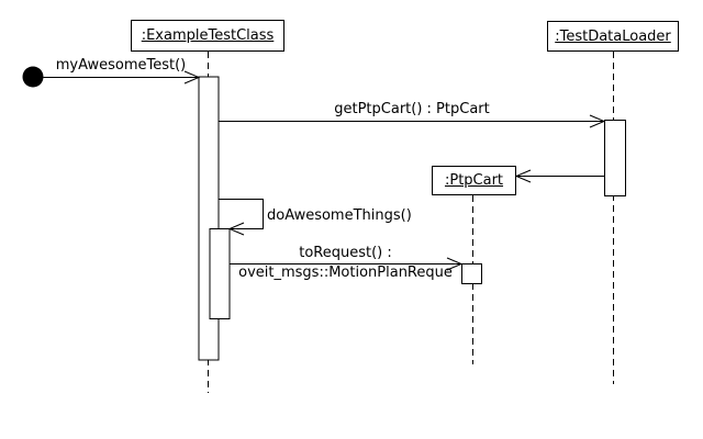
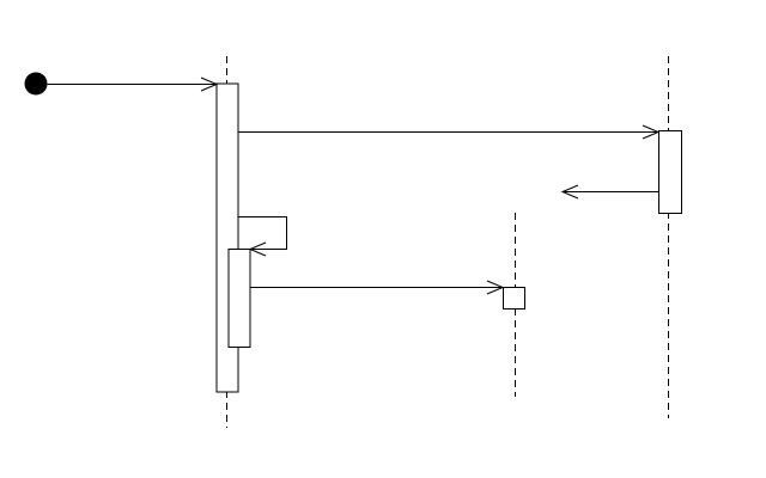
- :ExampleTestClass
- :TestDataLoader
- :PtpCart
- myAwesomeTest()
- getPtpCart() : PtpCart
- doAwesomeThings()
- toRequest() :
- oveit_msgs::MotionPlanReque
